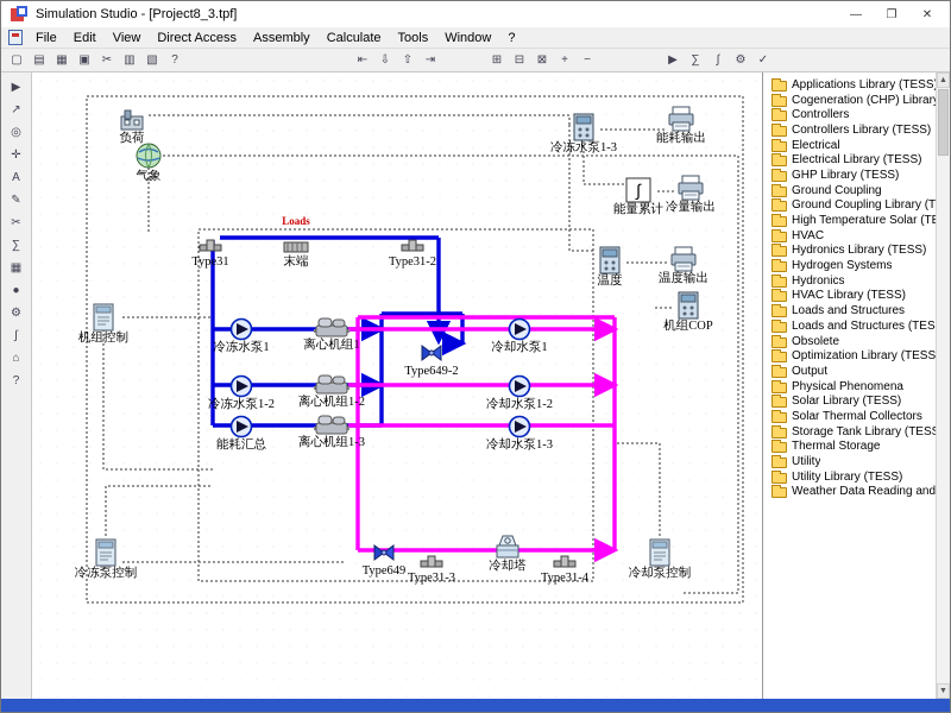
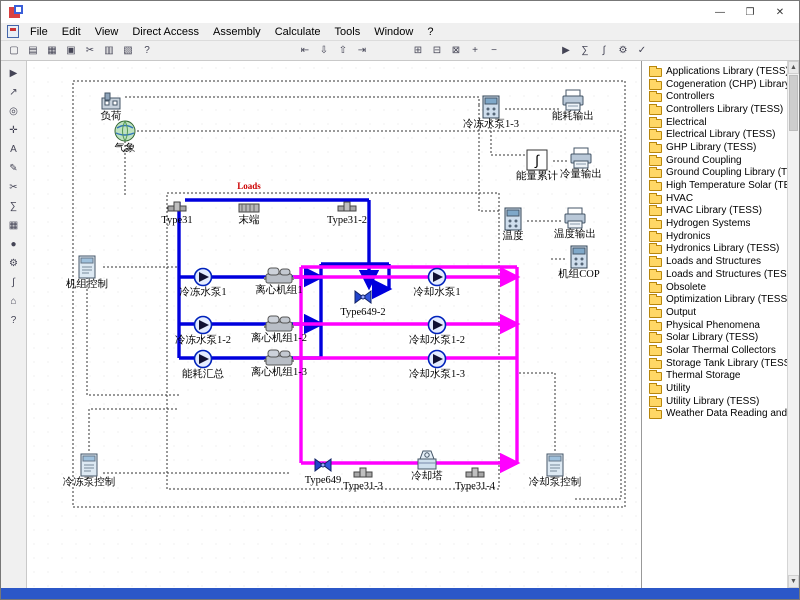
- Simulation Studio - [Project8_3.tpf]
  —
  ❐
  ✕
  File
  Edit
  View
  Direct Access
  Assembly
  Calculate
  Tools
  Window
  ?
  ▢
  ▤
  ▦
  ▣
  ✂
  ▥
  ▧
  ?
  ⇤
  ⇩
  ⇧
  ⇥
  ⊞
  ⊟
  ⊠
  +
  −
  ▶
  ∑
  ∫
  ⚙
  ✓
  ▶
  ↗
  ◎
  ✛
  A
  ✎
  ✂
  ∑
  ▦
  ●
  ⚙
  ∫
  ⌂
  ?
  负荷
  气象
  Type31
  Loads
  末端
  Type31-2
  冷冻水泵1-3
  能耗输出
  ∫
  能量累计
  冷量输出
  温度
  温度输出
  机组COP
  机组控制
  冷冻水泵1
  离心机组1
  冷却水泵1
  Type649-2
  冷冻水泵1-2
  离心机组1-2
  冷却水泵1-2
  能耗汇总
  离心机组1-3
  冷却水泵1-3
  冷冻泵控制
  Type649
  Type31-3
  冷却塔
  Type31-4
  冷却泵控制
  Applications Library (TESS
  Cogeneration (CHP) Librar
  Controllers
  Controllers Library (TESS)
  Electrical
  Electrical Library (TESS)
  GHP Library (TESS)
  Ground Coupling
  Ground Coupling Library (T
  High Temperature Solar (T
  HVAC
- Hydronics Library (TESS)
+ HVAC Library (TESS)
  Hydrogen Systems
  Hydronics
- HVAC Library (TESS)
+ Hydronics Library (TESS)
  Loads and Structures
  Loads and Structures (TES
  Obsolete
  Optimization Library (TESS
  Output
  Physical Phenomena
  Solar Library (TESS)
  Solar Thermal Collectors
  Storage Tank Library (TES
  Thermal Storage
  Utility
  Utility Library (TESS)
  Weather Data Reading and
